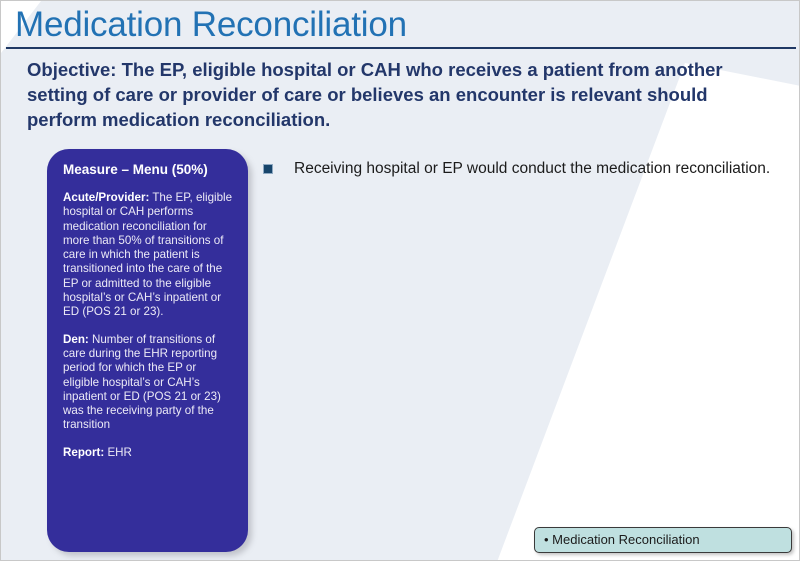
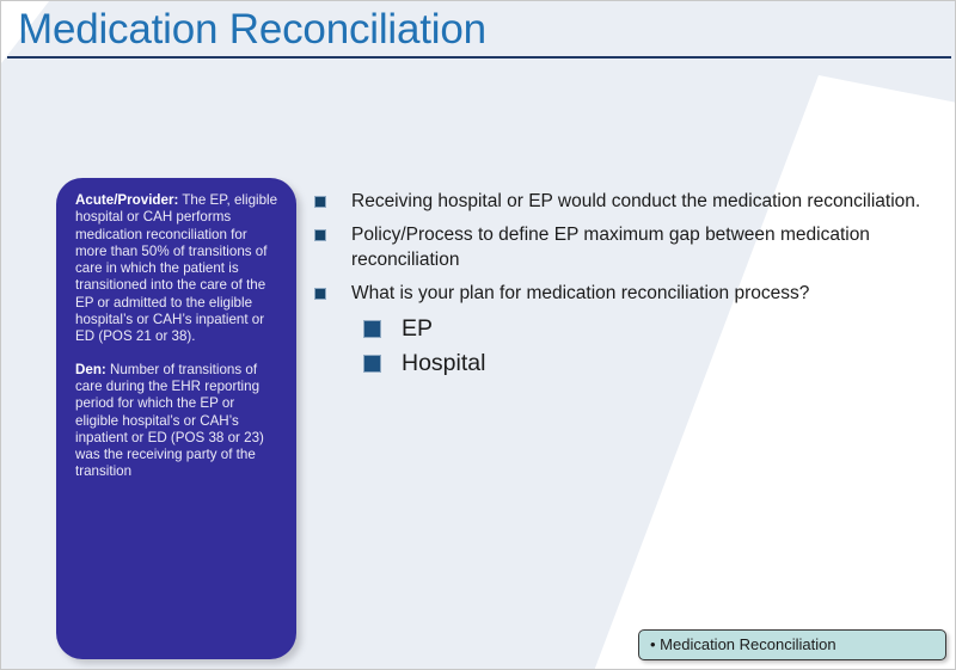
  Medication Reconciliation
- Objective: The EP, eligible hospital or CAH who receives a patient from another setting of care or provider of care or believes an encounter is relevant should perform medication reconciliation.
- Measure – Menu (50%)
- Acute/Provider: The EP, eligible hospital or CAH performs medication reconciliation for more than 50% of transitions of care in which the patient is transitioned into the care of the EP or admitted to the eligible hospital’s or CAH’s inpatient or ED (POS 21 or 23).
+ Acute/Provider: The EP, eligible hospital or CAH performs medication reconciliation for more than 50% of transitions of care in which the patient is transitioned into the care of the EP or admitted to the eligible hospital’s or CAH’s inpatient or ED (POS 21 or 38).
- Den: Number of transitions of care during the EHR reporting period for which the EP or eligible hospital’s or CAH’s inpatient or ED (POS 21 or 23) was the receiving party of the transition
+ Den: Number of transitions of care during the EHR reporting period for which the EP or eligible hospital’s or CAH’s inpatient or ED (POS 38 or 23) was the receiving party of the transition
- Report: EHR
  Receiving hospital or EP would conduct the medication reconciliation.
+ Policy/Process to define EP maximum gap between medication reconciliation
+ What is your plan for medication reconciliation process?
+ EP
+ Hospital
  • Medication Reconciliation
